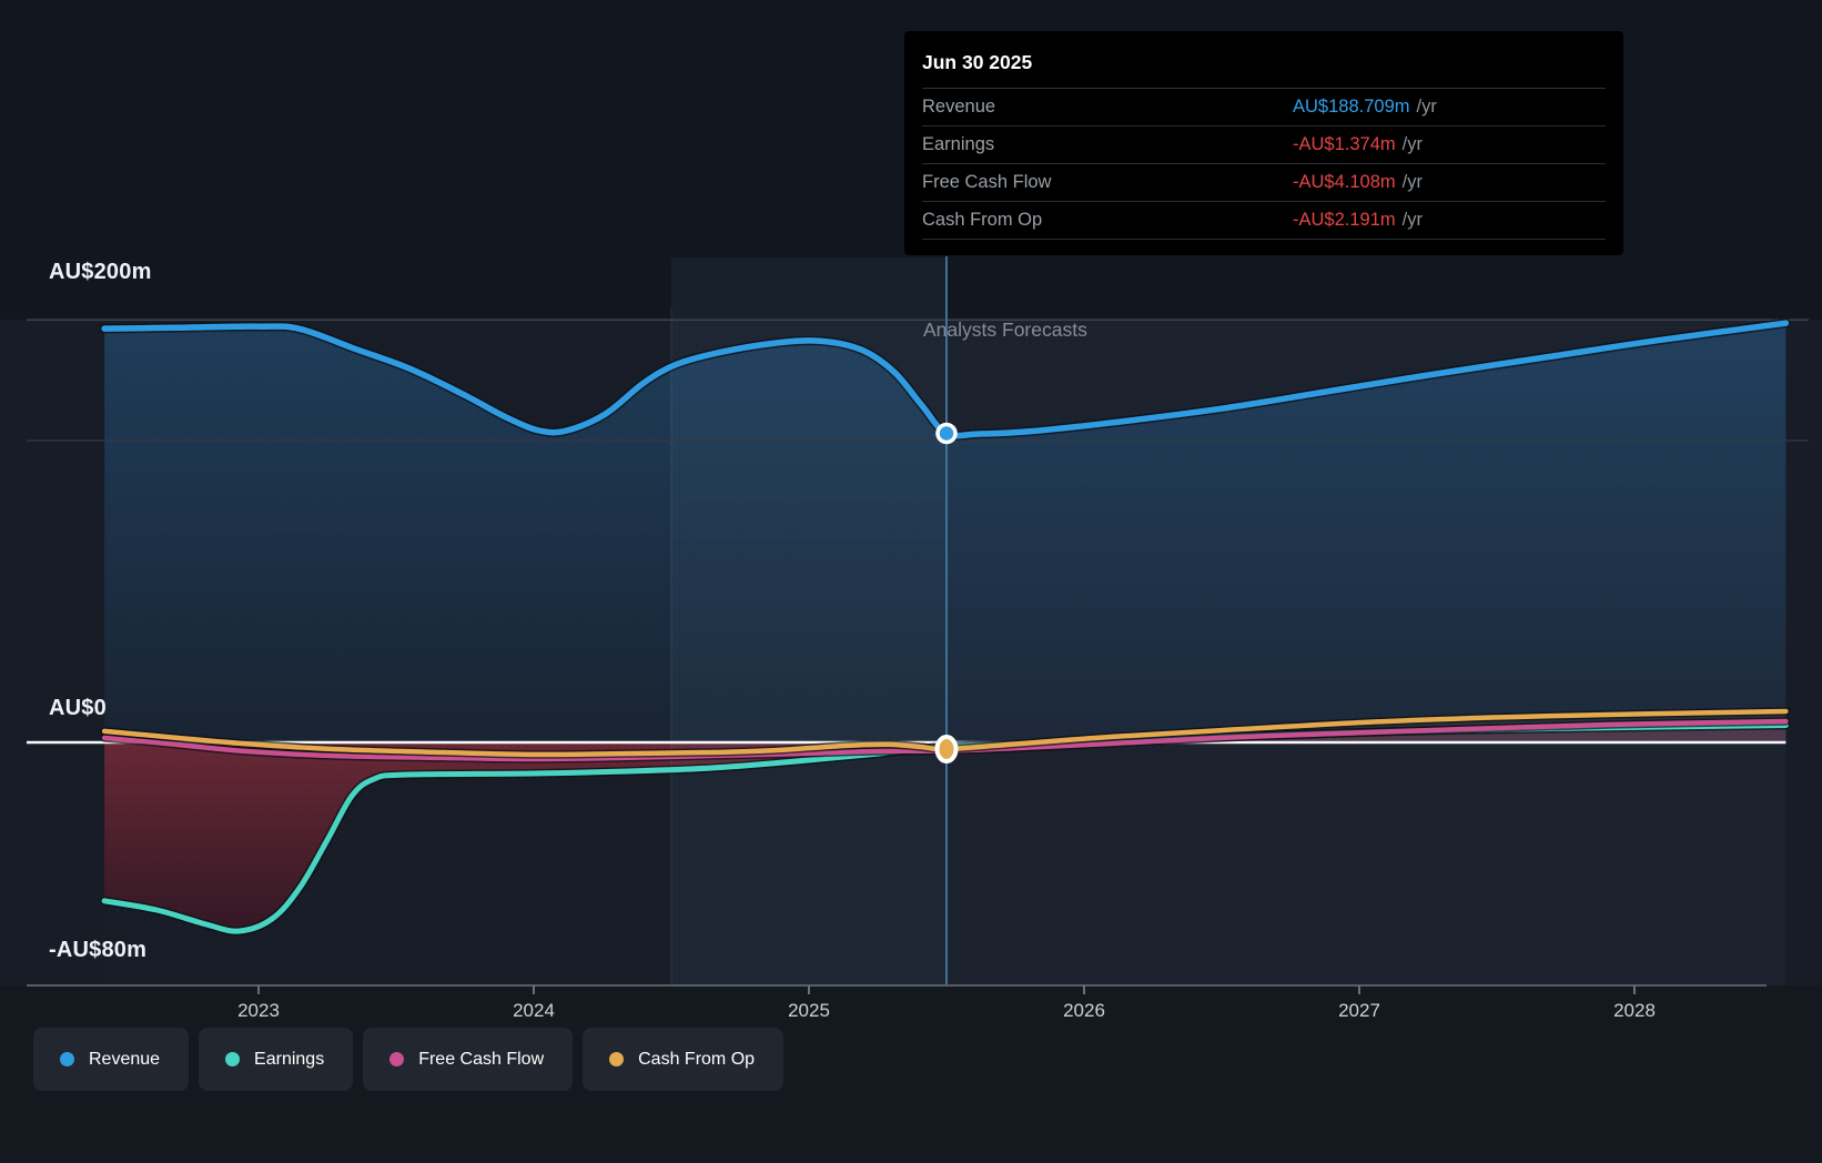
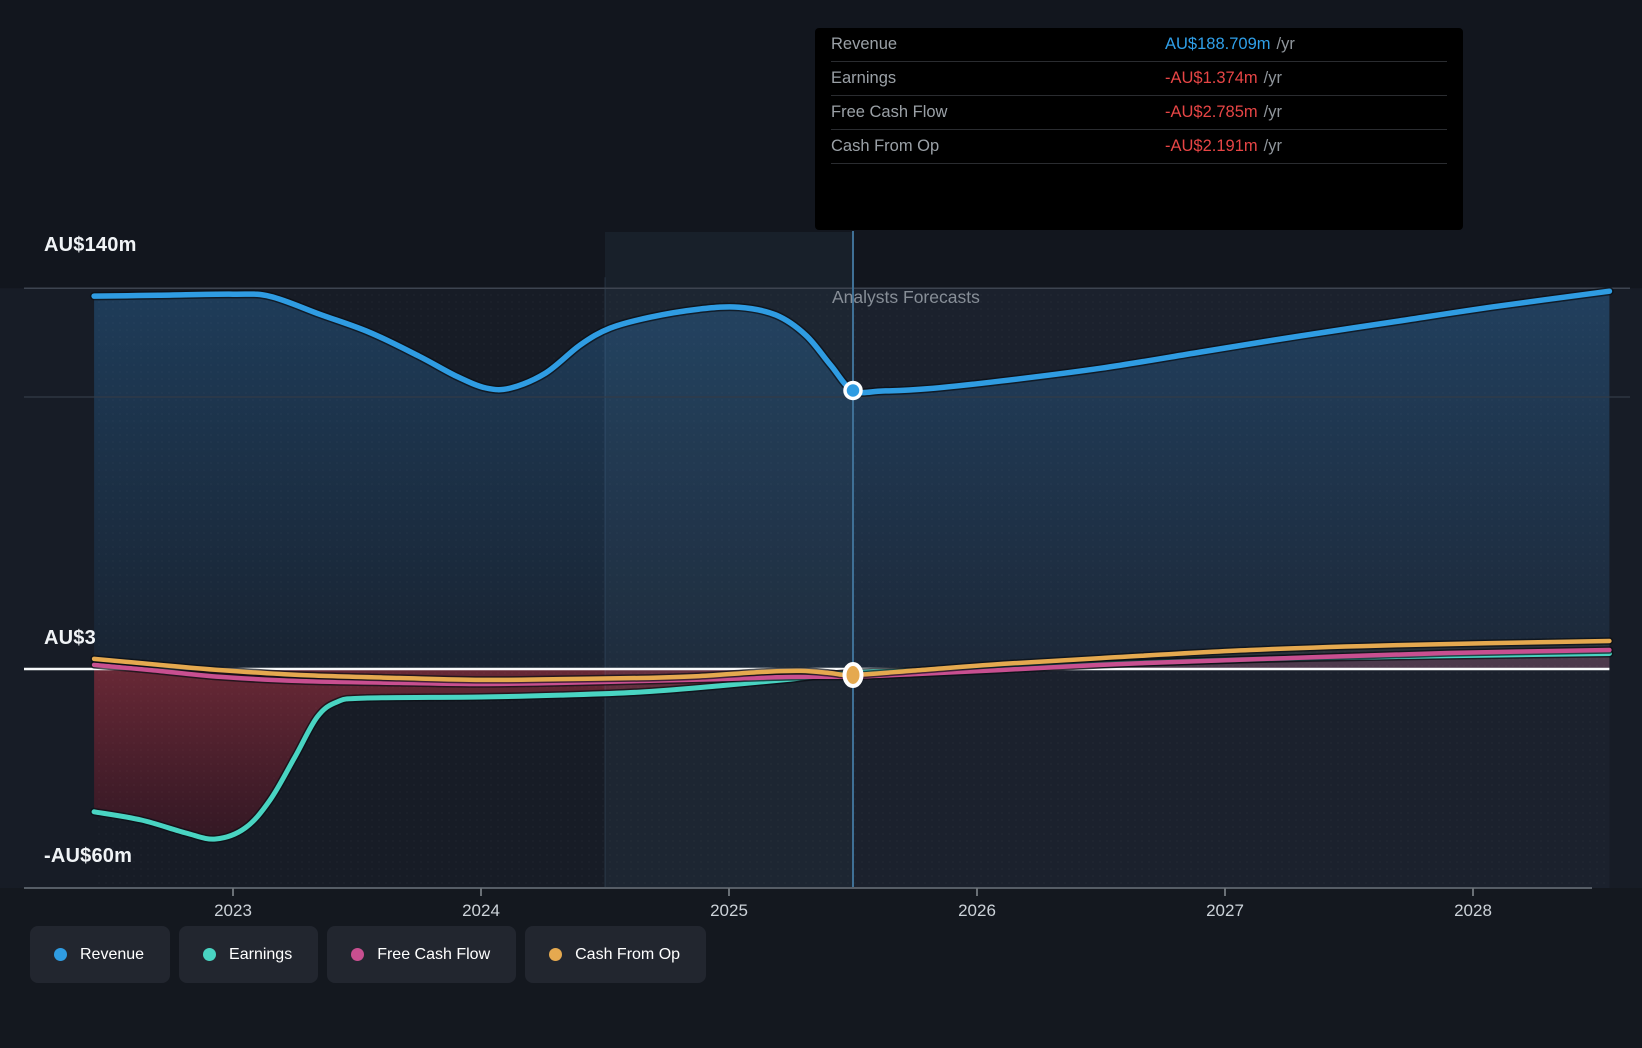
- AU$200m
+ AU$140m
- AU$0
+ AU$3
- -AU$80m
+ -AU$60m
  Analysts Forecasts
  2023
  2024
  2025
  2026
  2027
  2028
- Jun 30 2025
  Revenue
  AU$188.709m /yr
  Earnings
  -AU$1.374m /yr
  Free Cash Flow
- -AU$4.108m /yr
+ -AU$2.785m /yr
  Cash From Op
  -AU$2.191m /yr
  Revenue
  Earnings
  Free Cash Flow
  Cash From Op
